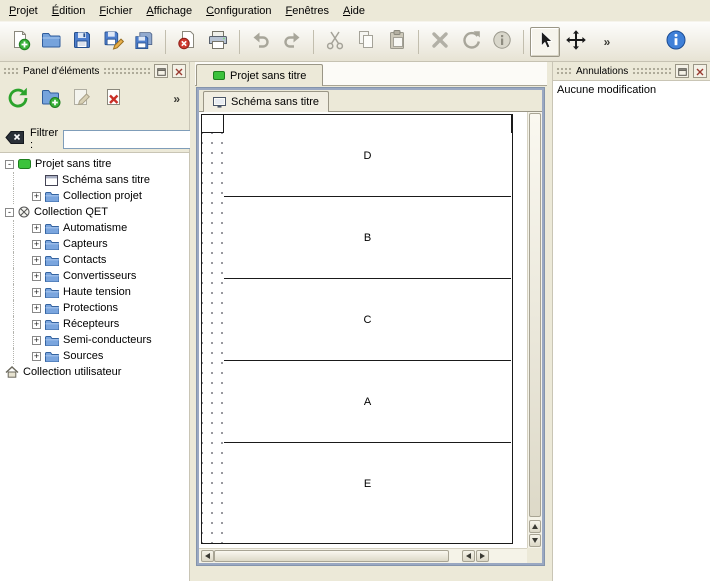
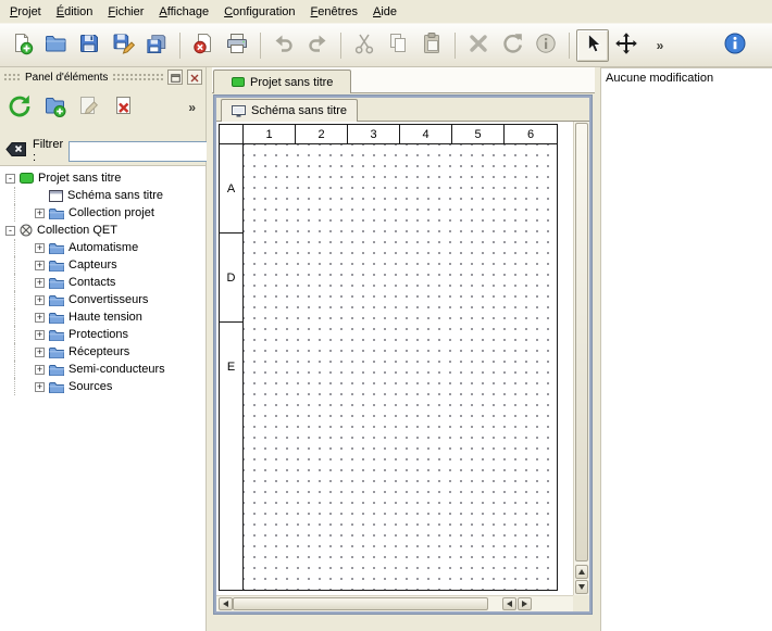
  Projet
  Édition
  Fichier
  Affichage
  Configuration
  Fenêtres
  Aide
  »
  Panel d'éléments
  »
  Filtrer :
  -
  Projet sans titre
  Schéma sans titre
  +
  Collection projet
  -
  Collection QET
  +
  Automatisme
  +
  Capteurs
  +
  Contacts
  +
  Convertisseurs
  +
  Haute tension
  +
  Protections
  +
  Récepteurs
  +
  Semi-conducteurs
  +
  Sources
- Collection utilisateur
  Projet sans titre
  Schéma sans titre
+ 1
+ 2
+ 3
+ 4
+ 5
+ 6
- D
+ A
- B
- C
- A
+ D
  E
- Annulations
  Aucune modification
